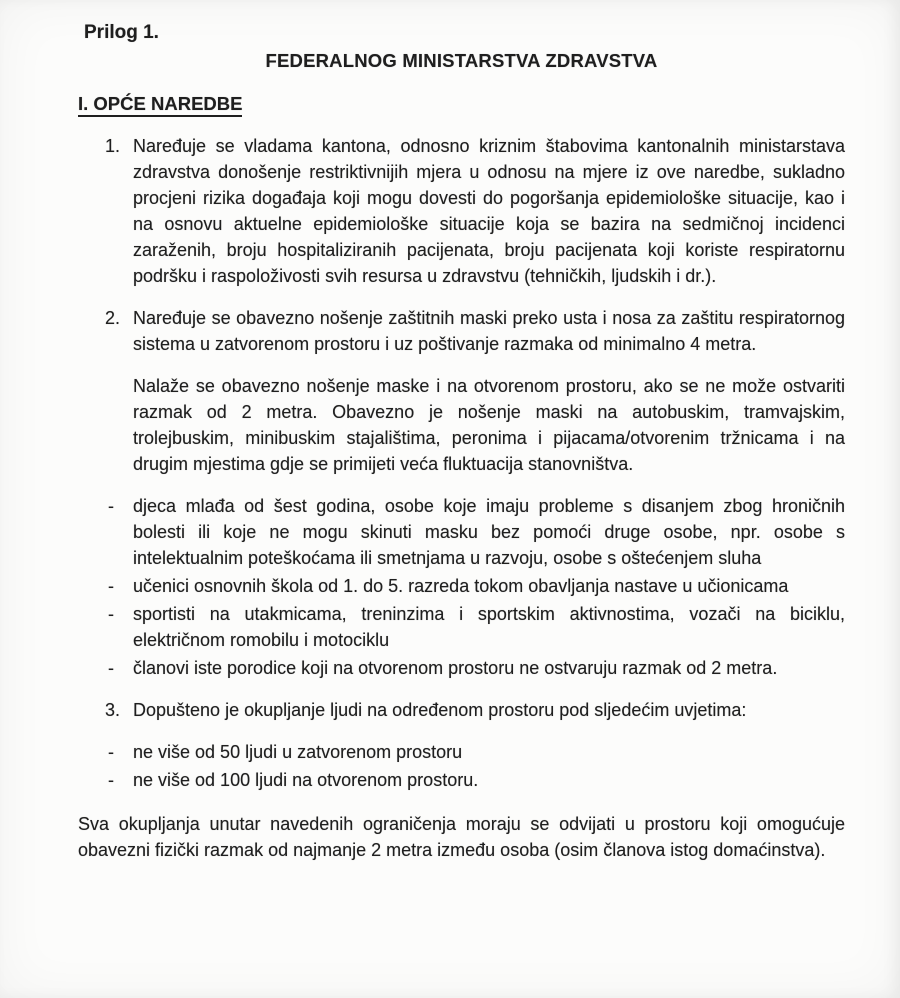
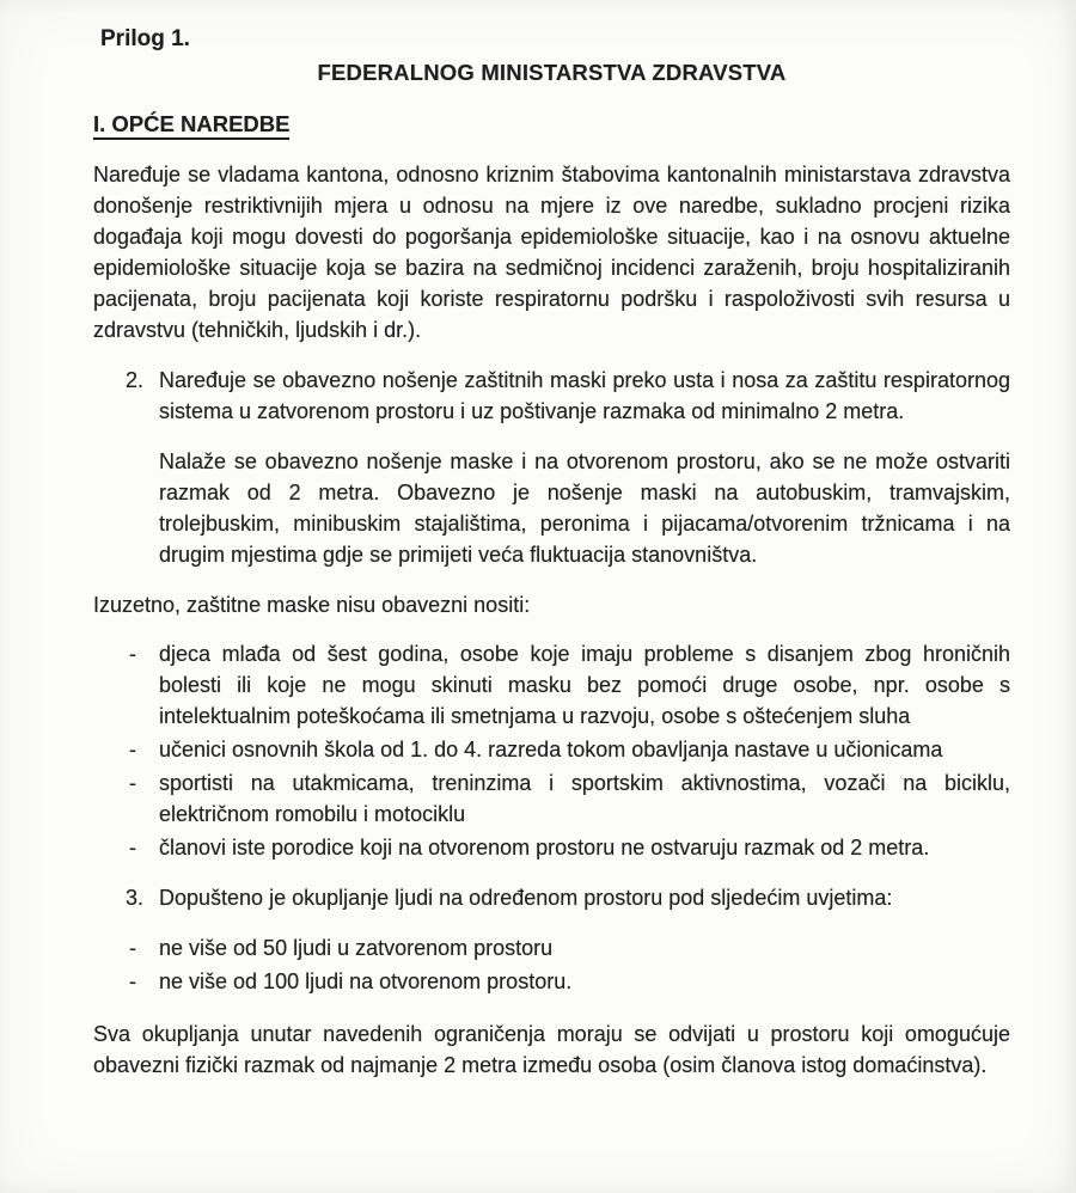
  Prilog 1.
  FEDERALNOG MINISTARSTVA ZDRAVSTVA
  I. OPĆE NAREDBE
- 1.
  Naređuje se vladama kantona, odnosno kriznim štabovima kantonalnih ministarstava zdravstva donošenje restriktivnijih mjera u odnosu na mjere iz ove naredbe, sukladno procjeni rizika događaja koji mogu dovesti do pogoršanja epidemiološke situacije, kao i na osnovu aktuelne epidemiološke situacije koja se bazira na sedmičnoj incidenci zaraženih, broju hospitaliziranih pacijenata, broju pacijenata koji koriste respiratornu podršku i raspoloživosti svih resursa u zdravstvu (tehničkih, ljudskih i dr.).
  2.
- Naređuje se obavezno nošenje zaštitnih maski preko usta i nosa za zaštitu respiratornog sistema u zatvorenom prostoru i uz poštivanje razmaka od minimalno 4 metra.
+ Naređuje se obavezno nošenje zaštitnih maski preko usta i nosa za zaštitu respiratornog sistema u zatvorenom prostoru i uz poštivanje razmaka od minimalno 2 metra.
  Nalaže se obavezno nošenje maske i na otvorenom prostoru, ako se ne može ostvariti razmak od 2 metra. Obavezno je nošenje maski na autobuskim, tramvajskim, trolejbuskim, minibuskim stajalištima, peronima i pijacama/otvorenim tržnicama i na drugim mjestima gdje se primijeti veća fluktuacija stanovništva.
+ Izuzetno, zaštitne maske nisu obavezni nositi:
  -
  djeca mlađa od šest godina, osobe koje imaju probleme s disanjem zbog hroničnih bolesti ili koje ne mogu skinuti masku bez pomoći druge osobe, npr. osobe s intelektualnim poteškoćama ili smetnjama u razvoju, osobe s oštećenjem sluha
  -
- učenici osnovnih škola od 1. do 5. razreda tokom obavljanja nastave u učionicama
+ učenici osnovnih škola od 1. do 4. razreda tokom obavljanja nastave u učionicama
  -
  sportisti na utakmicama, treninzima i sportskim aktivnostima, vozači na biciklu, električnom romobilu i motociklu
  -
  članovi iste porodice koji na otvorenom prostoru ne ostvaruju razmak od 2 metra.
  3.
  Dopušteno je okupljanje ljudi na određenom prostoru pod sljedećim uvjetima:
  -
  ne više od 50 ljudi u zatvorenom prostoru
  -
  ne više od 100 ljudi na otvorenom prostoru.
  Sva okupljanja unutar navedenih ograničenja moraju se odvijati u prostoru koji omogućuje obavezni fizički razmak od najmanje 2 metra između osoba (osim članova istog domaćinstva).
